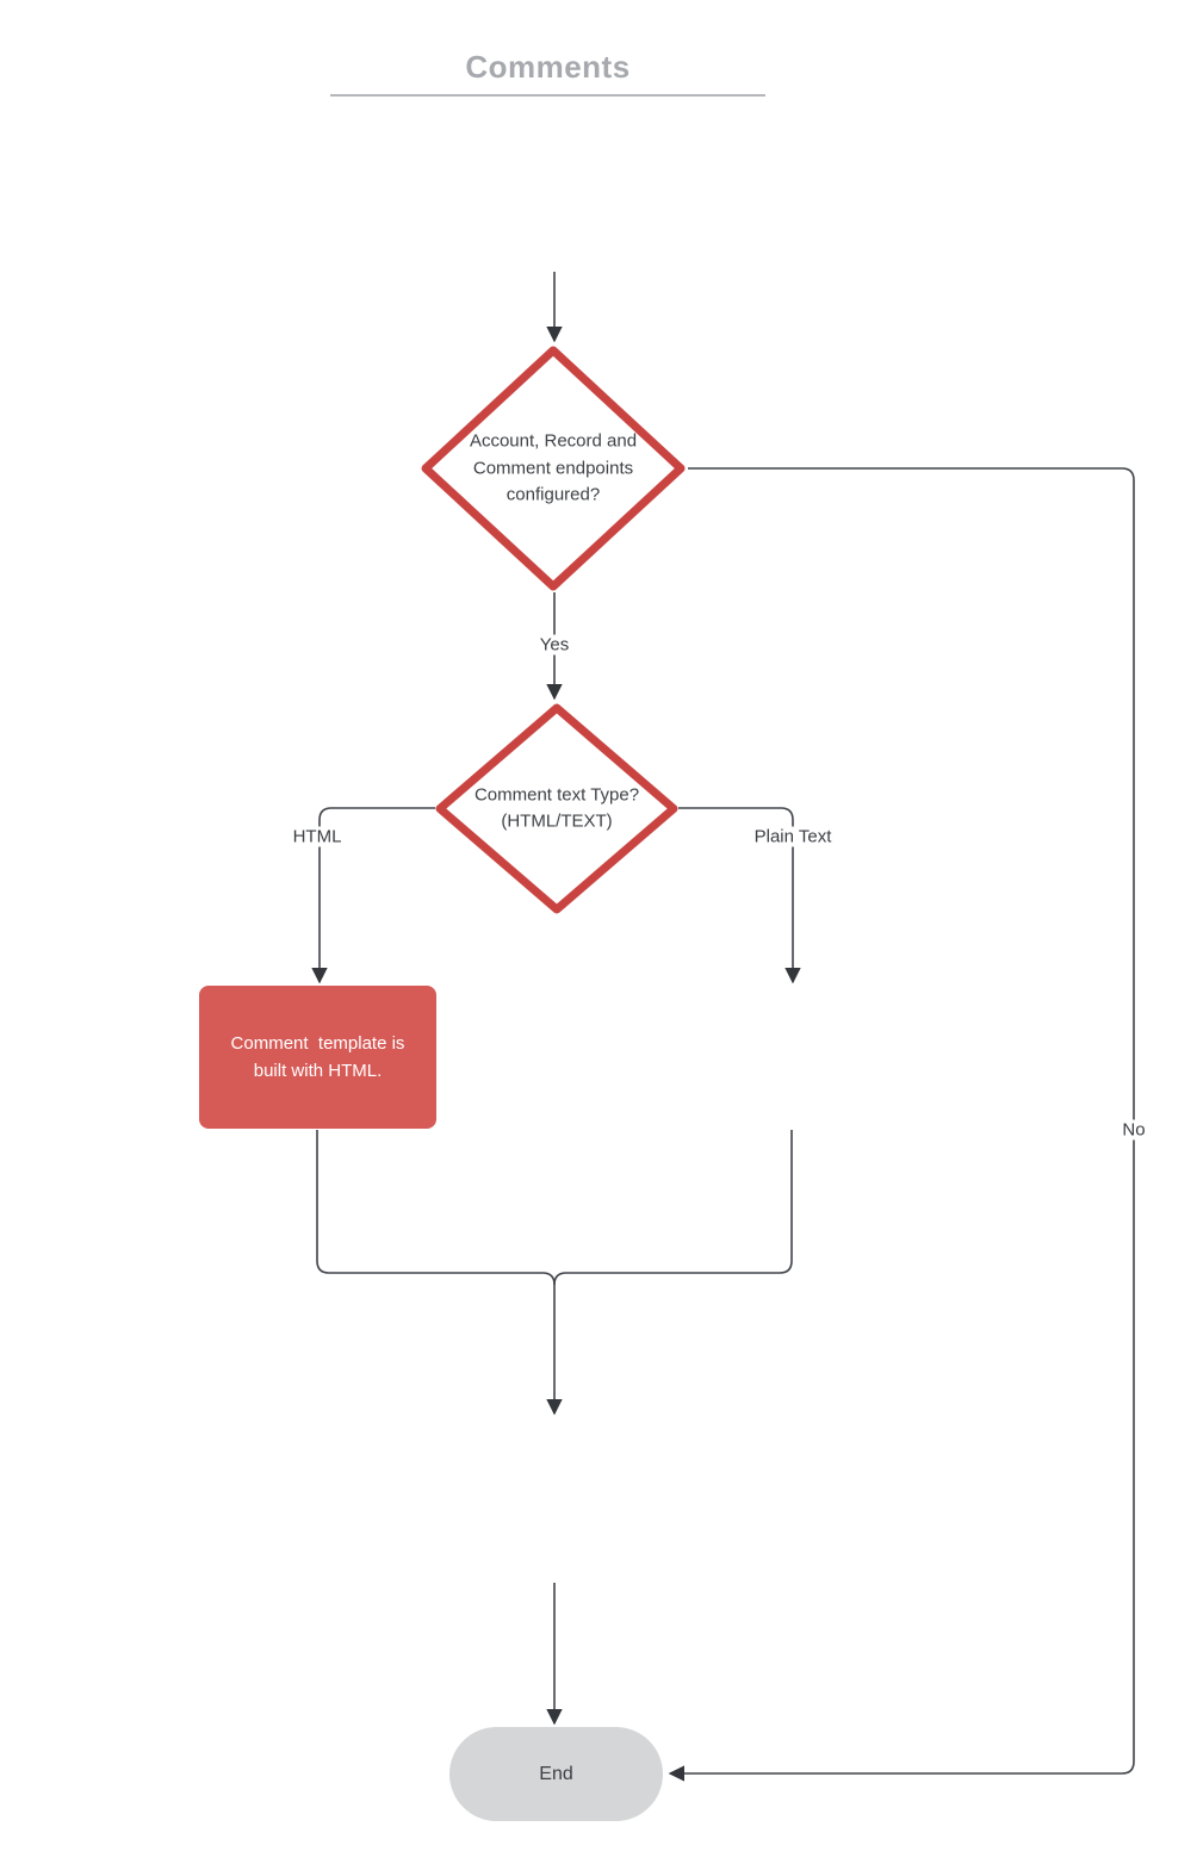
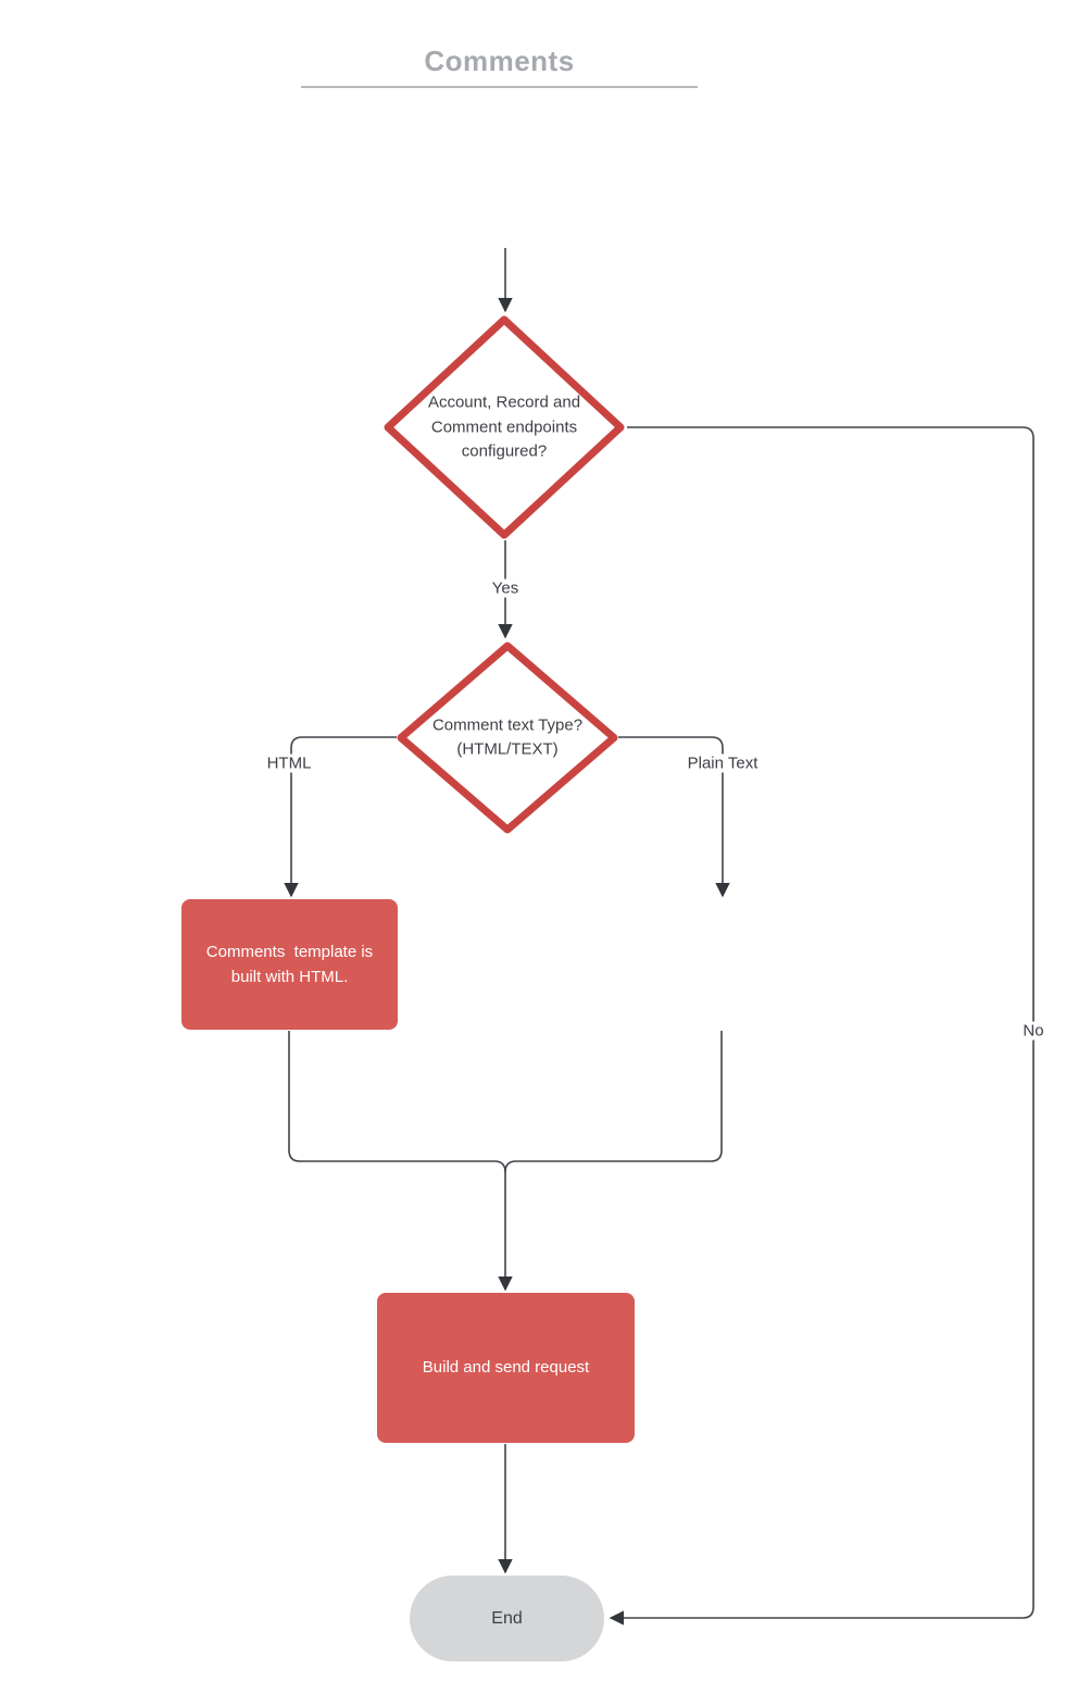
  Comments
  Account, Record and Comment endpoints configured?
  Comment text Type? (HTML/TEXT)
- Comment template is built with HTML.
+ Comments template is built with HTML.
+ Build and send request
  End
  Yes
  No
  HTML
  Plain Text
